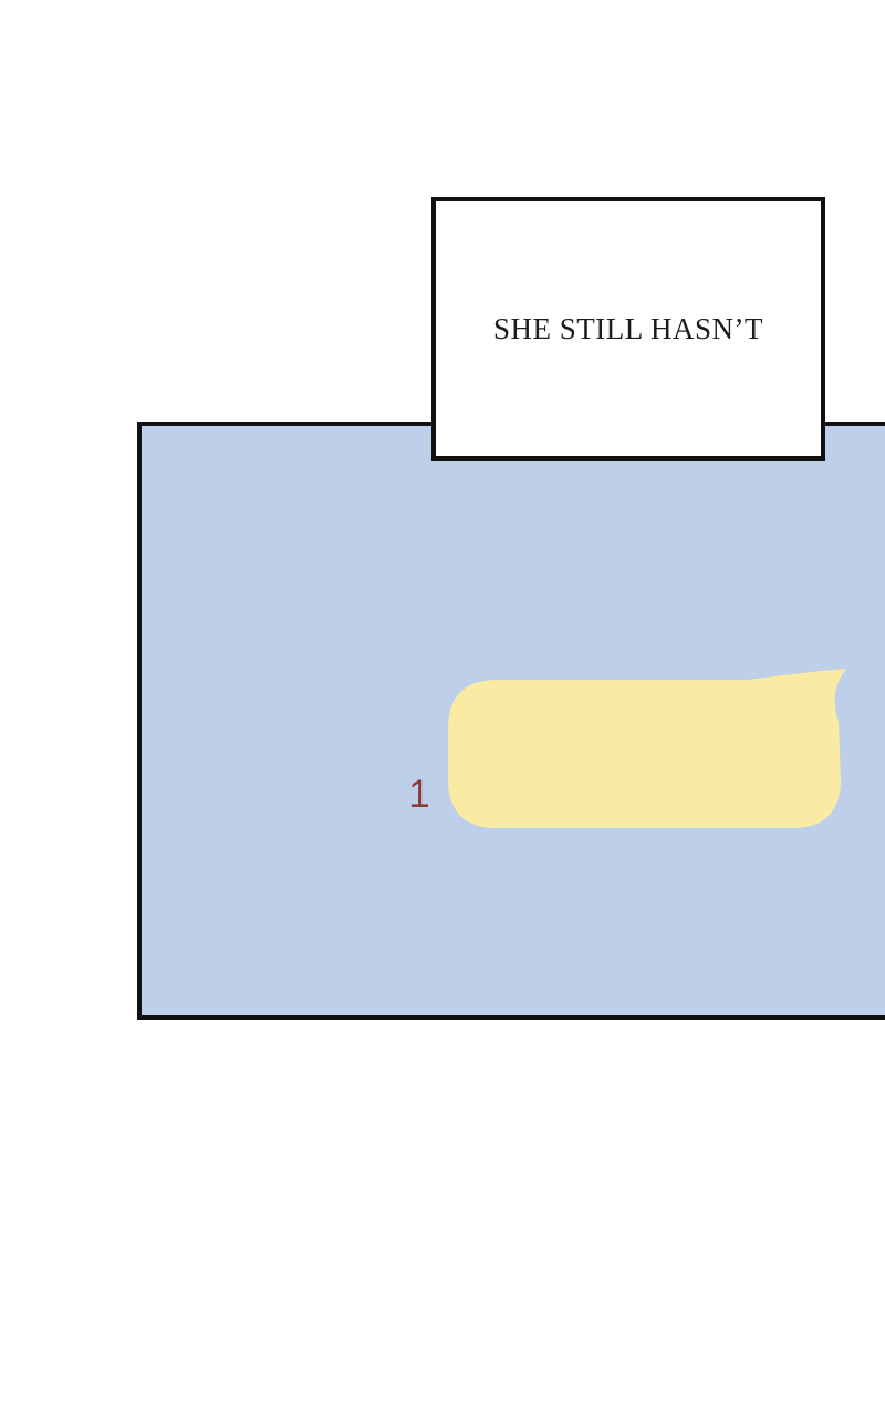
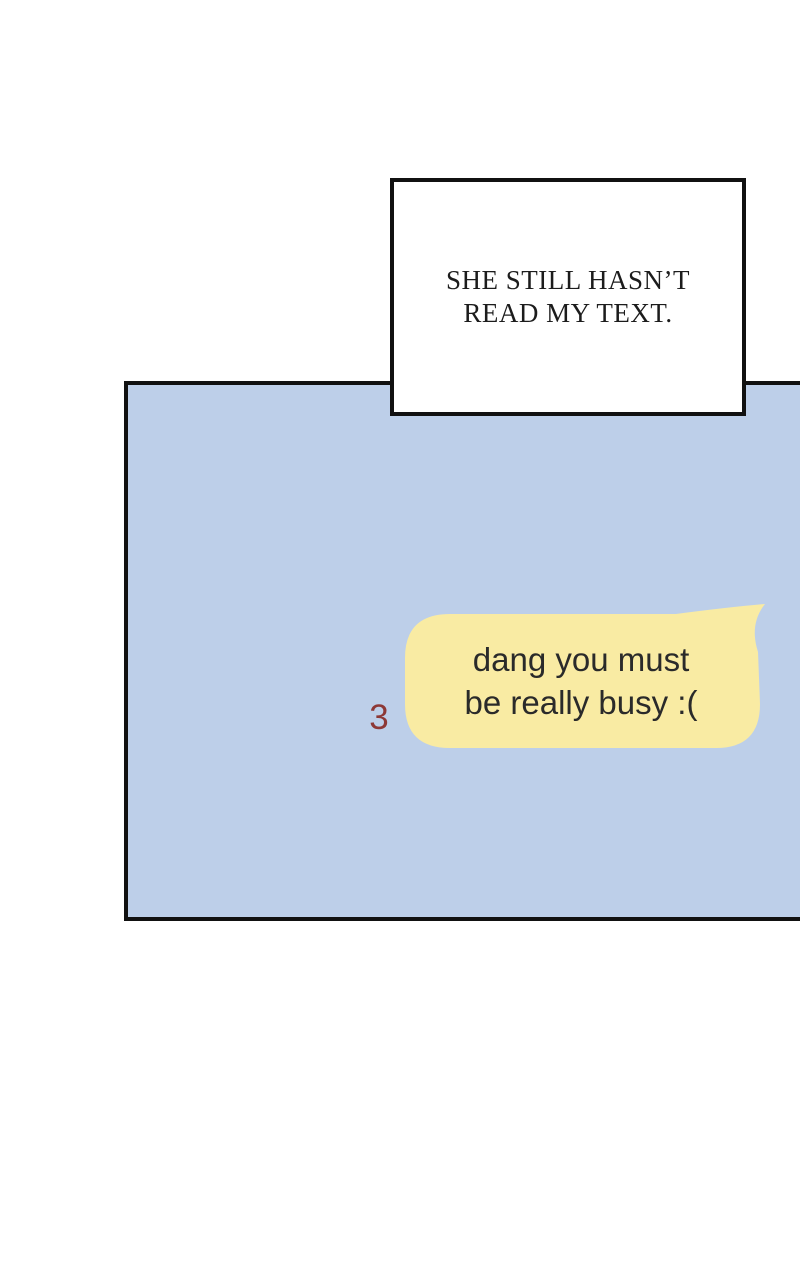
  SHE STILL HASN’T
+ READ MY TEXT.
+ dang you must
+ be really busy :(
- 1
+ 3
